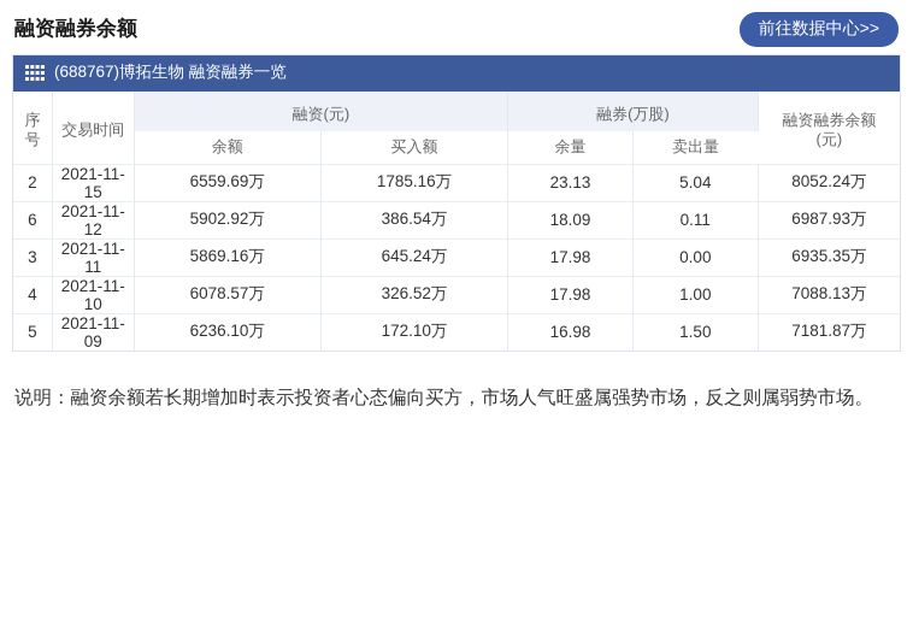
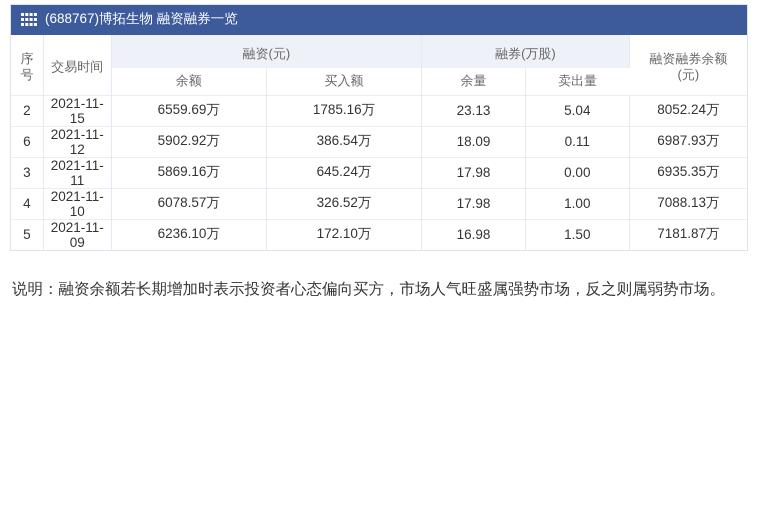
- 融资融券余额
- 前往数据中心>>
  (688767)博拓生物 融资融券一览
  序号	交易时间	融资(元)	融券(万股)	融资融券余额 (元)
  余额	买入额	余量	卖出量
  2	2021-11-15	6559.69万	1785.16万	23.13	5.04	8052.24万
  6	2021-11-12	5902.92万	386.54万	18.09	0.11	6987.93万
  3	2021-11-11	5869.16万	645.24万	17.98	0.00	6935.35万
  4	2021-11-10	6078.57万	326.52万	17.98	1.00	7088.13万
  5	2021-11-09	6236.10万	172.10万	16.98	1.50	7181.87万
  说明：融资余额若长期增加时表示投资者心态偏向买方，市场人气旺盛属强势市场，反之则属弱势市场。
